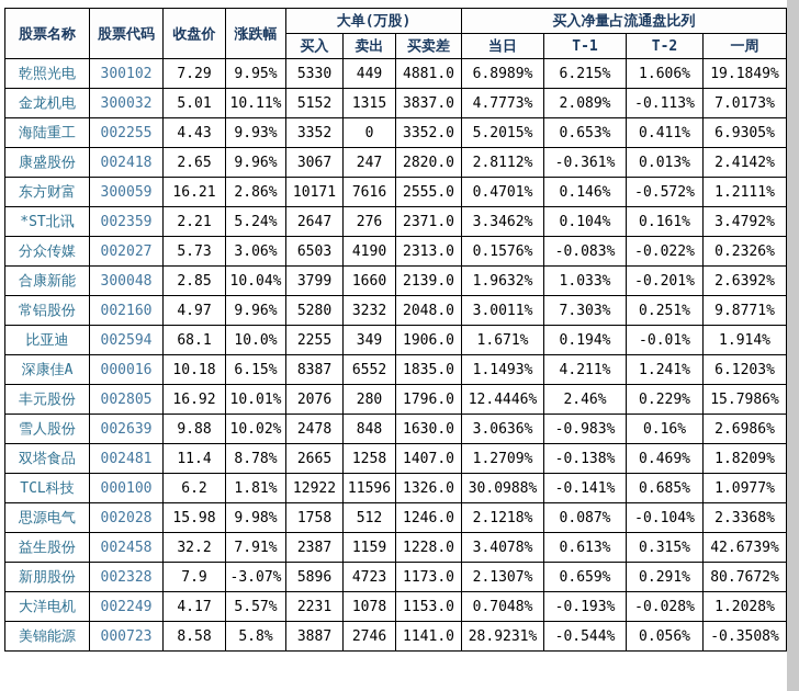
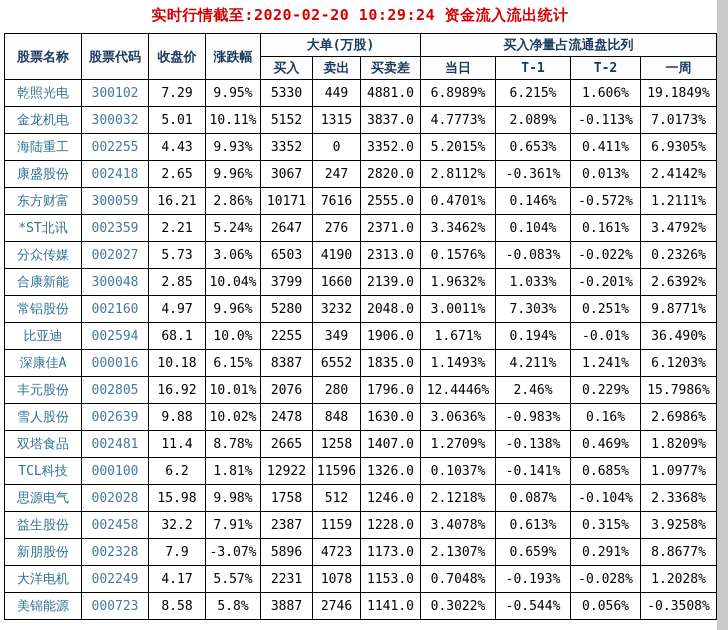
+ 实时行情截至:2020-02-20 10:29:24 资金流入流出统计
  股票名称	股票代码	收盘价	涨跌幅	大单(万股)	买入净量占流通盘比列
  买入	卖出	买卖差	当日	T-1	T-2	一周
  乾照光电	300102	7.29	9.95%	5330	449	4881.0	6.8989%	6.215%	1.606%	19.1849%
  金龙机电	300032	5.01	10.11%	5152	1315	3837.0	4.7773%	2.089%	-0.113%	7.0173%
  海陆重工	002255	4.43	9.93%	3352	0	3352.0	5.2015%	0.653%	0.411%	6.9305%
  康盛股份	002418	2.65	9.96%	3067	247	2820.0	2.8112%	-0.361%	0.013%	2.4142%
  东方财富	300059	16.21	2.86%	10171	7616	2555.0	0.4701%	0.146%	-0.572%	1.2111%
  *ST北讯	002359	2.21	5.24%	2647	276	2371.0	3.3462%	0.104%	0.161%	3.4792%
  分众传媒	002027	5.73	3.06%	6503	4190	2313.0	0.1576%	-0.083%	-0.022%	0.2326%
  合康新能	300048	2.85	10.04%	3799	1660	2139.0	1.9632%	1.033%	-0.201%	2.6392%
  常铝股份	002160	4.97	9.96%	5280	3232	2048.0	3.0011%	7.303%	0.251%	9.8771%
- 比亚迪	002594	68.1	10.0%	2255	349	1906.0	1.671%	0.194%	-0.01%	1.914%
+ 比亚迪	002594	68.1	10.0%	2255	349	1906.0	1.671%	0.194%	-0.01%	36.490%
  深康佳A	000016	10.18	6.15%	8387	6552	1835.0	1.1493%	4.211%	1.241%	6.1203%
  丰元股份	002805	16.92	10.01%	2076	280	1796.0	12.4446%	2.46%	0.229%	15.7986%
  雪人股份	002639	9.88	10.02%	2478	848	1630.0	3.0636%	-0.983%	0.16%	2.6986%
  双塔食品	002481	11.4	8.78%	2665	1258	1407.0	1.2709%	-0.138%	0.469%	1.8209%
- TCL科技	000100	6.2	1.81%	12922	11596	1326.0	30.0988%	-0.141%	0.685%	1.0977%
+ TCL科技	000100	6.2	1.81%	12922	11596	1326.0	0.1037%	-0.141%	0.685%	1.0977%
  思源电气	002028	15.98	9.98%	1758	512	1246.0	2.1218%	0.087%	-0.104%	2.3368%
- 益生股份	002458	32.2	7.91%	2387	1159	1228.0	3.4078%	0.613%	0.315%	42.6739%
+ 益生股份	002458	32.2	7.91%	2387	1159	1228.0	3.4078%	0.613%	0.315%	3.9258%
- 新朋股份	002328	7.9	-3.07%	5896	4723	1173.0	2.1307%	0.659%	0.291%	80.7672%
+ 新朋股份	002328	7.9	-3.07%	5896	4723	1173.0	2.1307%	0.659%	0.291%	8.8677%
  大洋电机	002249	4.17	5.57%	2231	1078	1153.0	0.7048%	-0.193%	-0.028%	1.2028%
- 美锦能源	000723	8.58	5.8%	3887	2746	1141.0	28.9231%	-0.544%	0.056%	-0.3508%
+ 美锦能源	000723	8.58	5.8%	3887	2746	1141.0	0.3022%	-0.544%	0.056%	-0.3508%
